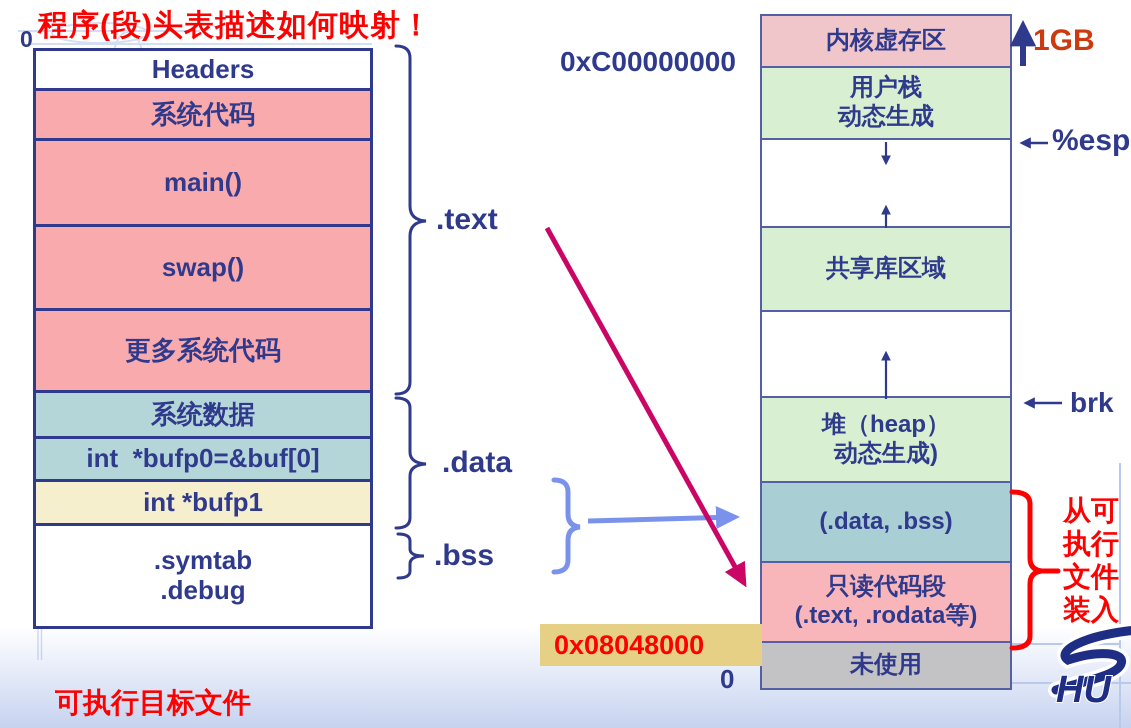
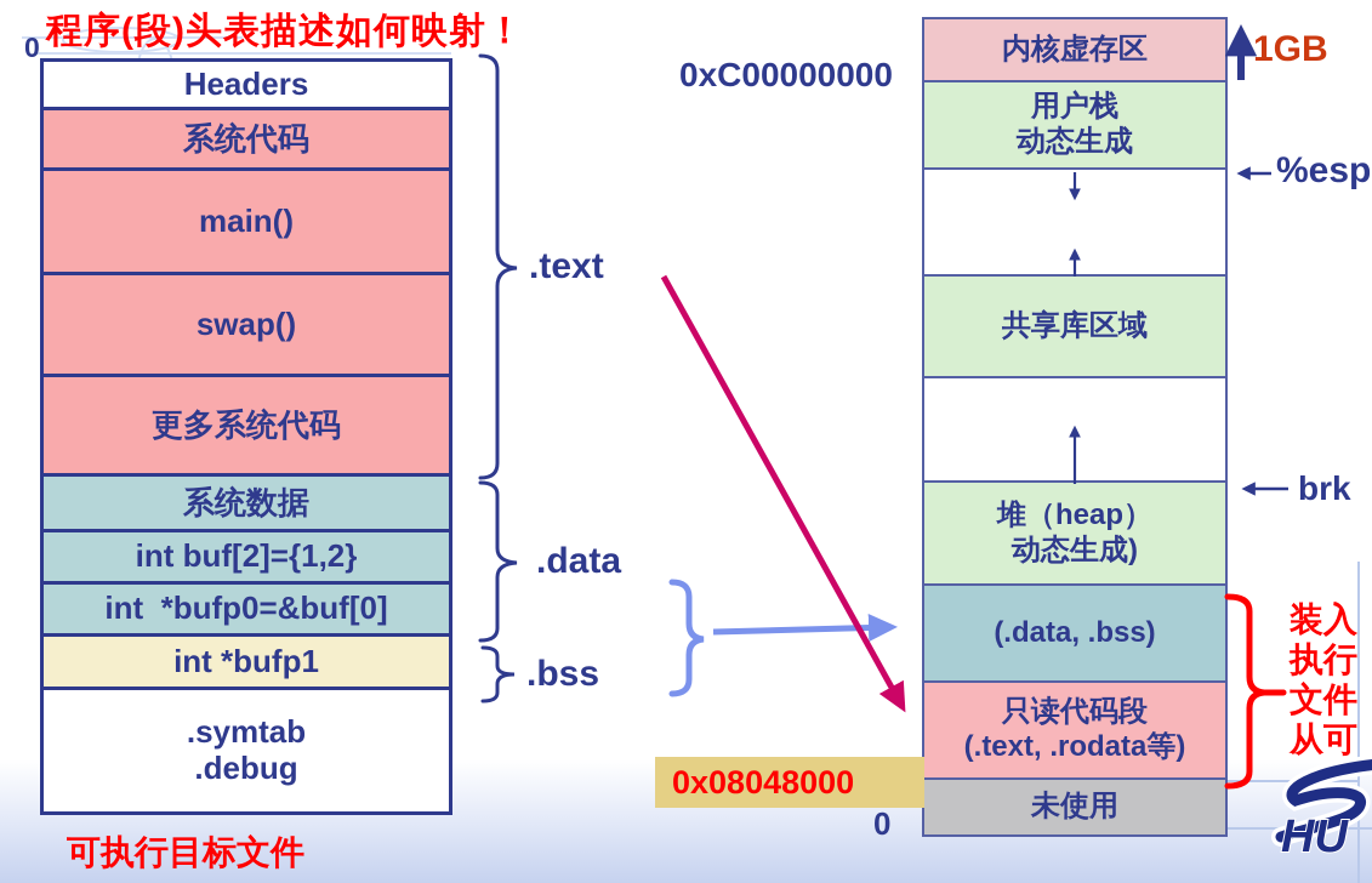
  程序(段)头表描述如何映射！
  0
  Headers
  系统代码
  main()
  swap()
  更多系统代码
  系统数据
+ int buf[2]={1,2}
  int *bufp0=&buf[0]
  int *bufp1
  .symtab
  .debug
  可执行目标文件
  .text
  .data
  .bss
  内核虚存区
  用户栈
  动态生成
  共享库区域
  堆（heap）
  动态生成)
  (.data, .bss)
  只读代码段
  (.text, .rodata等)
  未使用
  0xC00000000
  1GB
  %esp
  brk
  0x08048000
  0
- 从可
+ 装入
  执行
  文件
- 装入
+ 从可
  HU
